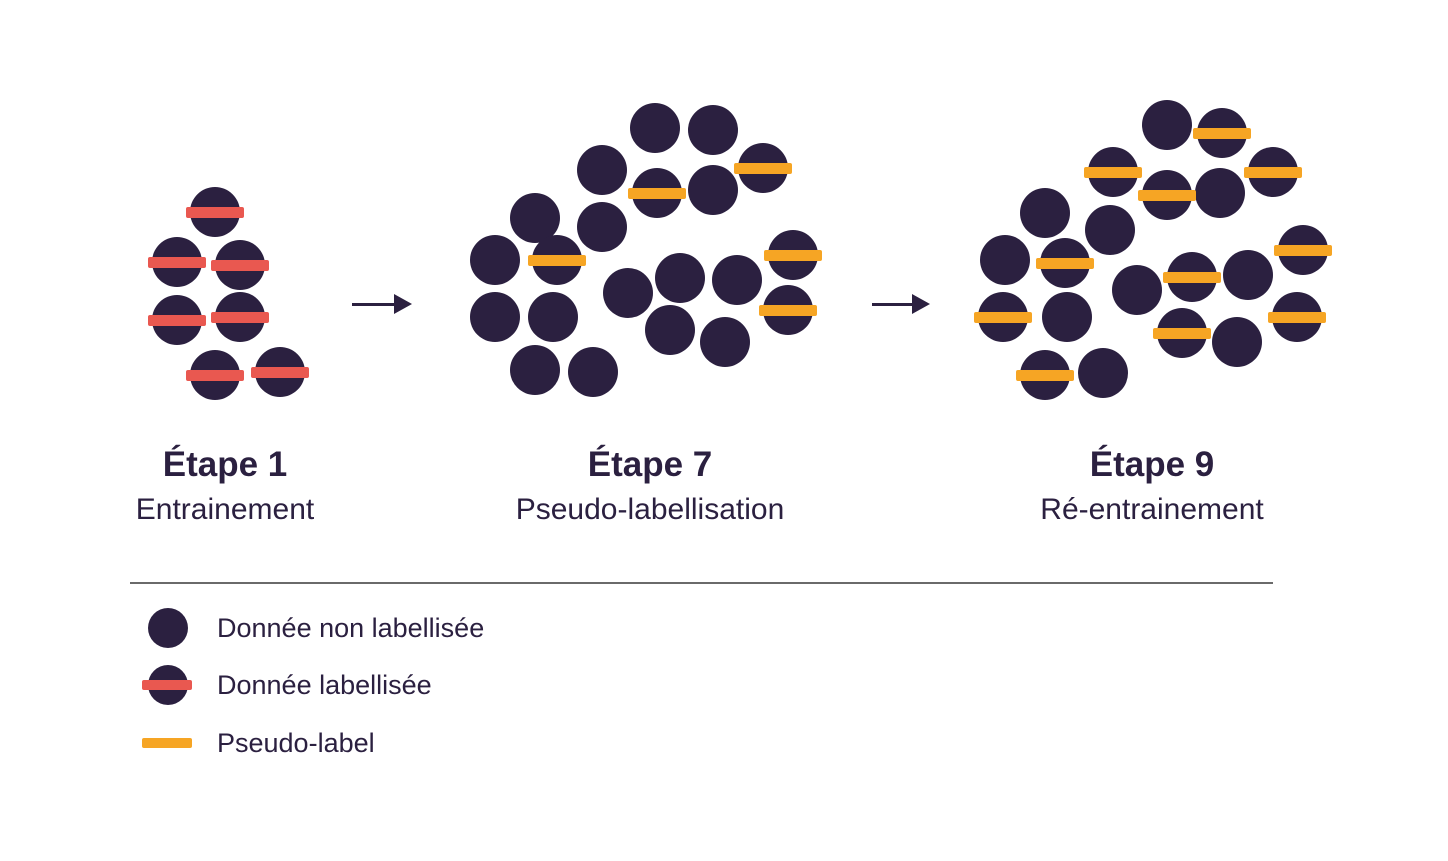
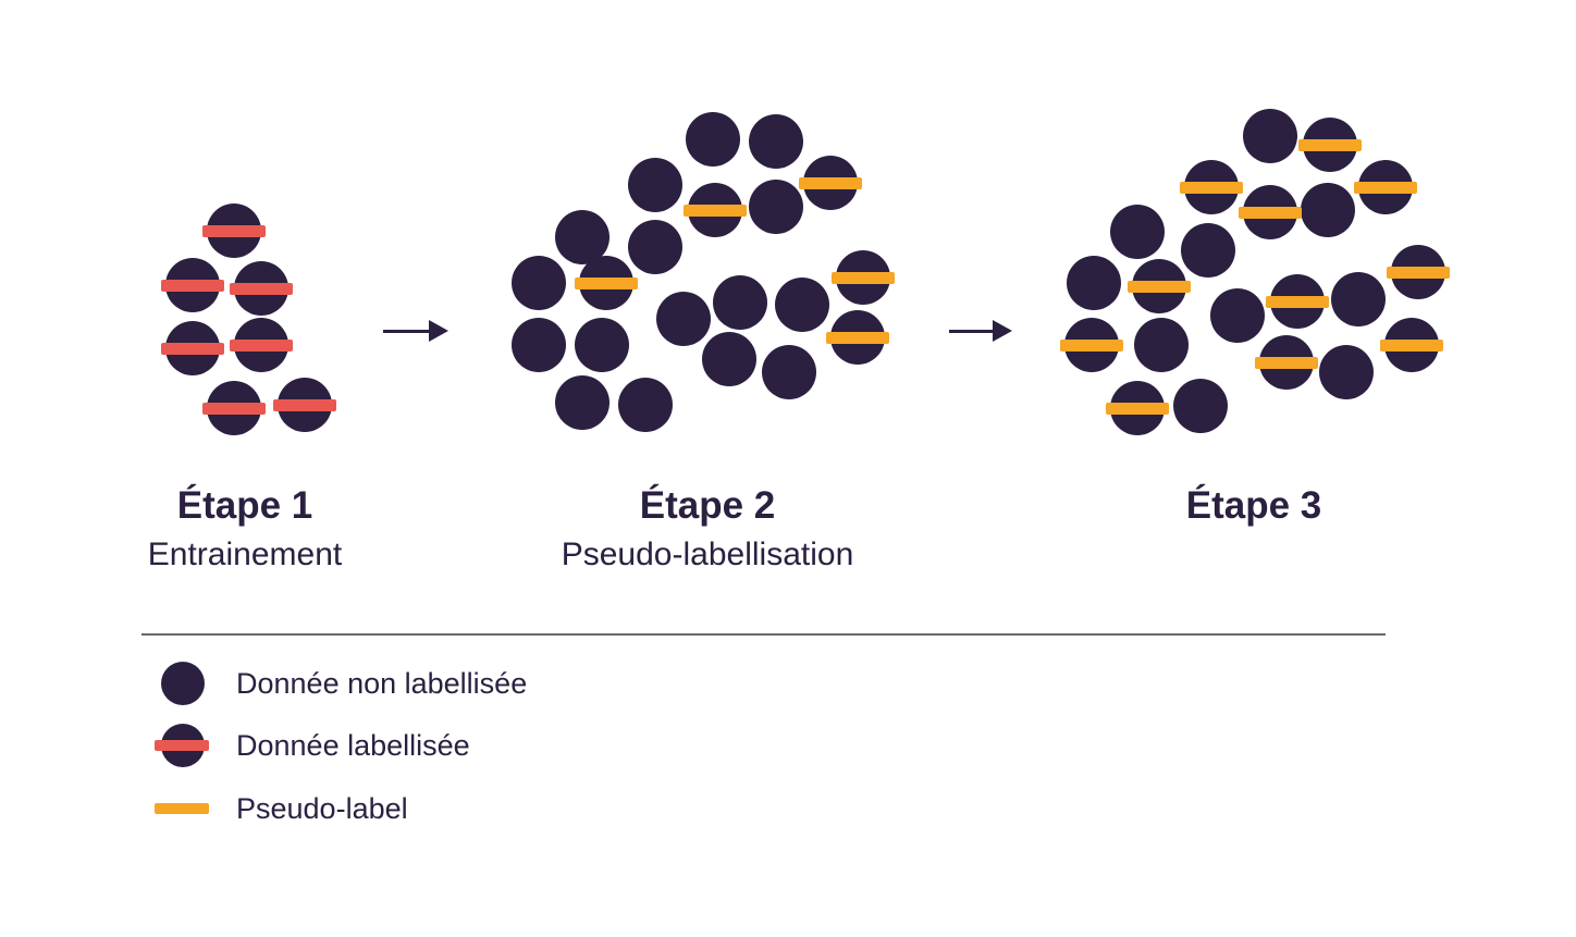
  Étape 1
  Entrainement
- Étape 7
+ Étape 2
  Pseudo-labellisation
- Étape 9
+ Étape 3
- Ré-entrainement
  Donnée non labellisée
  Donnée labellisée
  Pseudo-label
